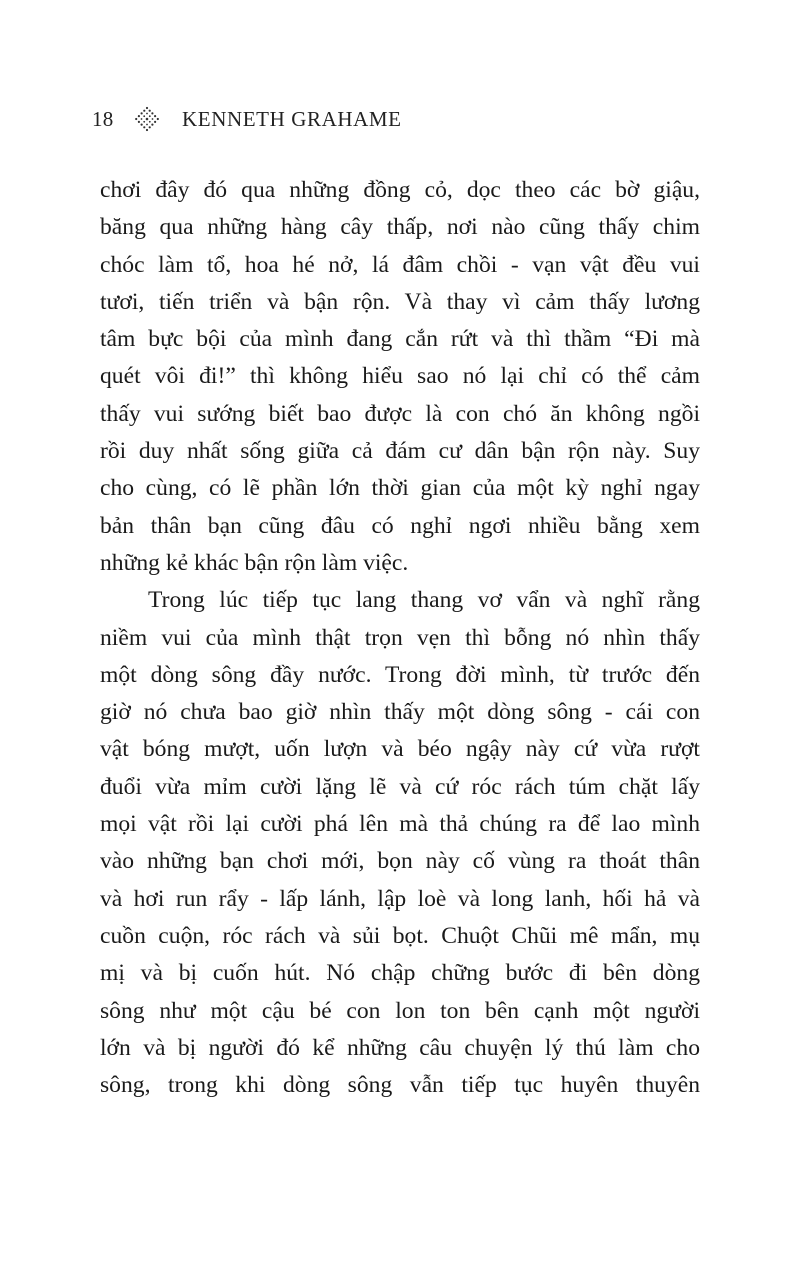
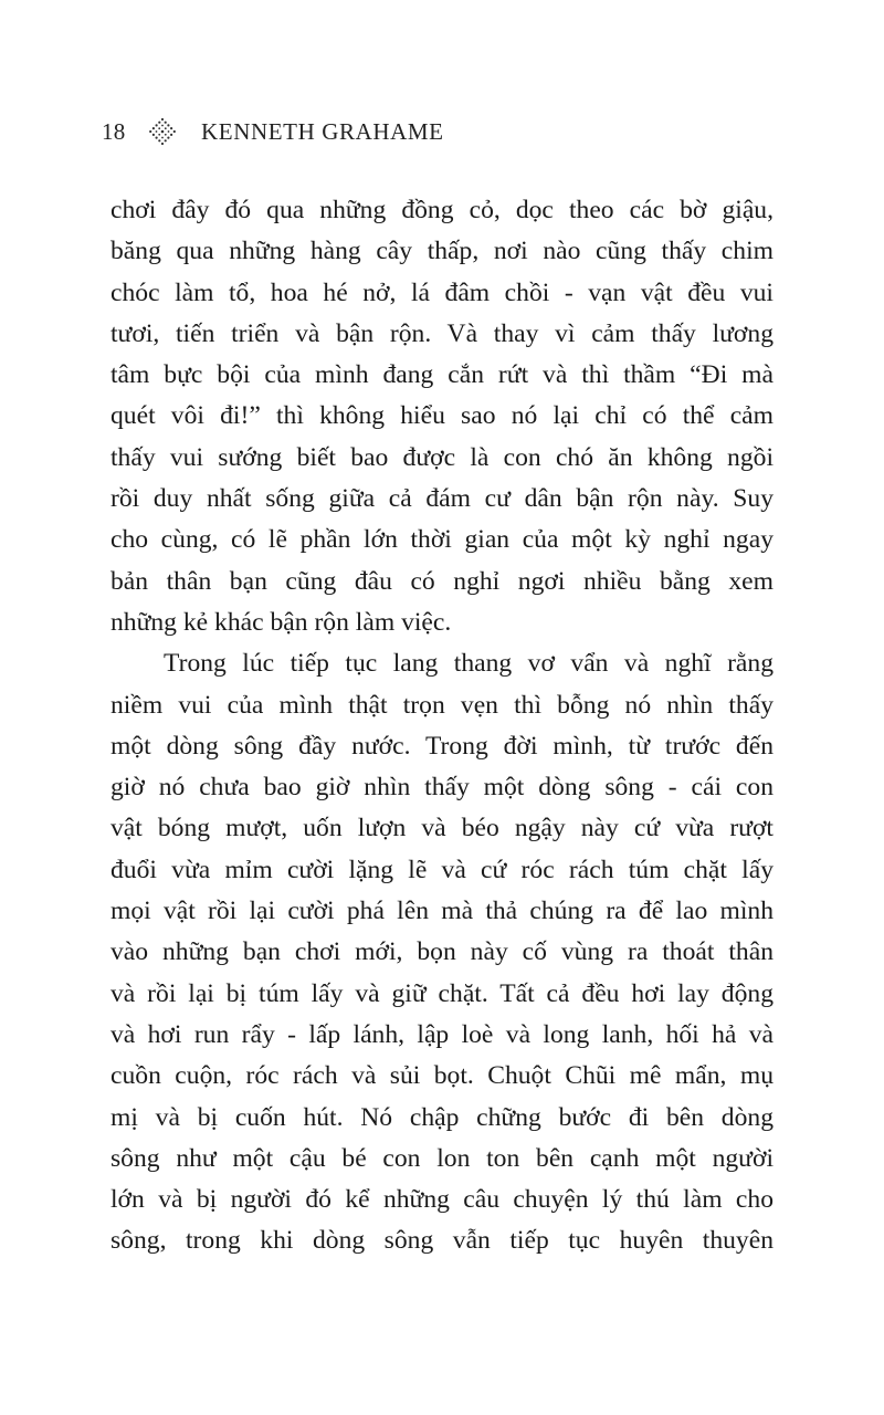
  18
  KENNETH GRAHAME
  chơi đây đó qua những đồng cỏ, dọc theo các bờ giậu,
  băng qua những hàng cây thấp, nơi nào cũng thấy chim
  chóc làm tổ, hoa hé nở, lá đâm chồi - vạn vật đều vui
  tươi, tiến triển và bận rộn. Và thay vì cảm thấy lương
  tâm bực bội của mình đang cắn rứt và thì thầm “Đi mà
  quét vôi đi!” thì không hiểu sao nó lại chỉ có thể cảm
  thấy vui sướng biết bao được là con chó ăn không ngồi
  rồi duy nhất sống giữa cả đám cư dân bận rộn này. Suy
  cho cùng, có lẽ phần lớn thời gian của một kỳ nghỉ ngay
  bản thân bạn cũng đâu có nghỉ ngơi nhiều bằng xem
  những kẻ khác bận rộn làm việc.
  Trong lúc tiếp tục lang thang vơ vẩn và nghĩ rằng
  niềm vui của mình thật trọn vẹn thì bỗng nó nhìn thấy
  một dòng sông đầy nước. Trong đời mình, từ trước đến
  giờ nó chưa bao giờ nhìn thấy một dòng sông - cái con
  vật bóng mượt, uốn lượn và béo ngậy này cứ vừa rượt
  đuổi vừa mỉm cười lặng lẽ và cứ róc rách túm chặt lấy
  mọi vật rồi lại cười phá lên mà thả chúng ra để lao mình
  vào những bạn chơi mới, bọn này cố vùng ra thoát thân
+ và rồi lại bị túm lấy và giữ chặt. Tất cả đều hơi lay động
  và hơi run rẩy - lấp lánh, lập loè và long lanh, hối hả và
  cuồn cuộn, róc rách và sủi bọt. Chuột Chũi mê mẩn, mụ
  mị và bị cuốn hút. Nó chập chững bước đi bên dòng
  sông như một cậu bé con lon ton bên cạnh một người
  lớn và bị người đó kể những câu chuyện lý thú làm cho
  sông, trong khi dòng sông vẫn tiếp tục huyên thuyên
